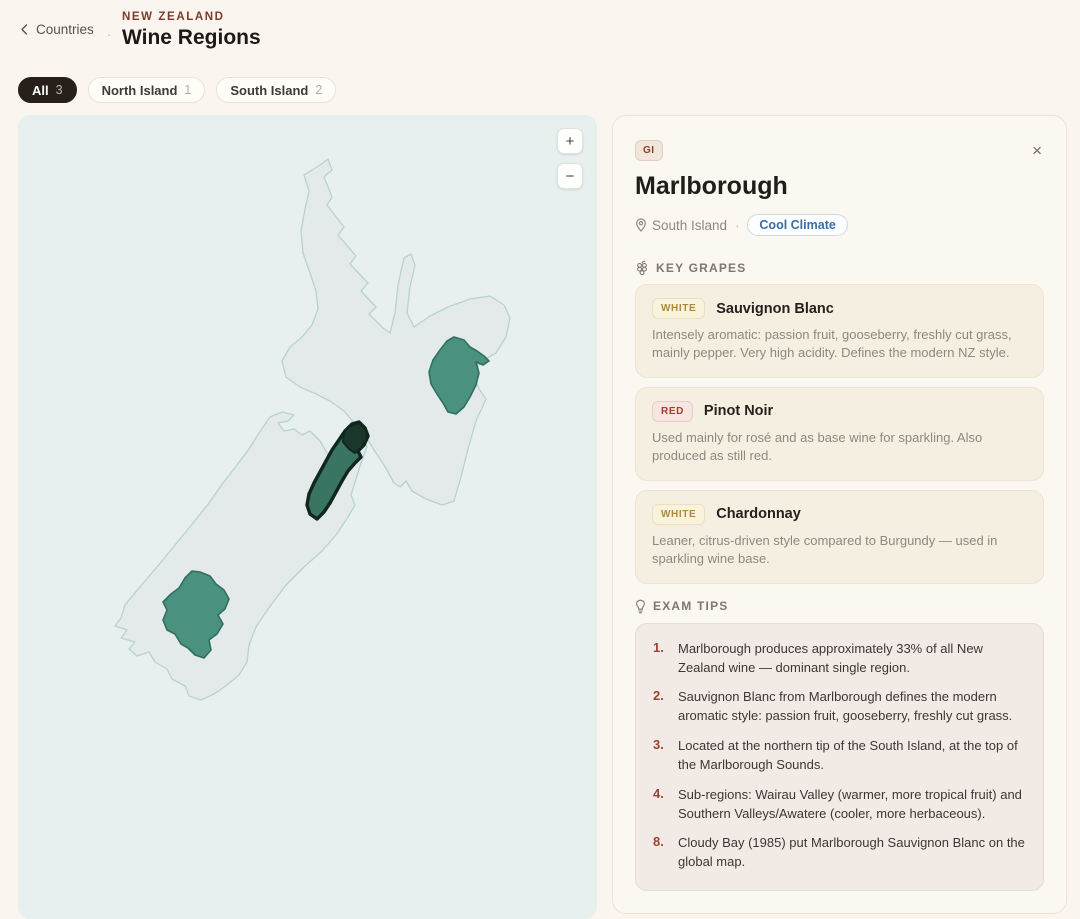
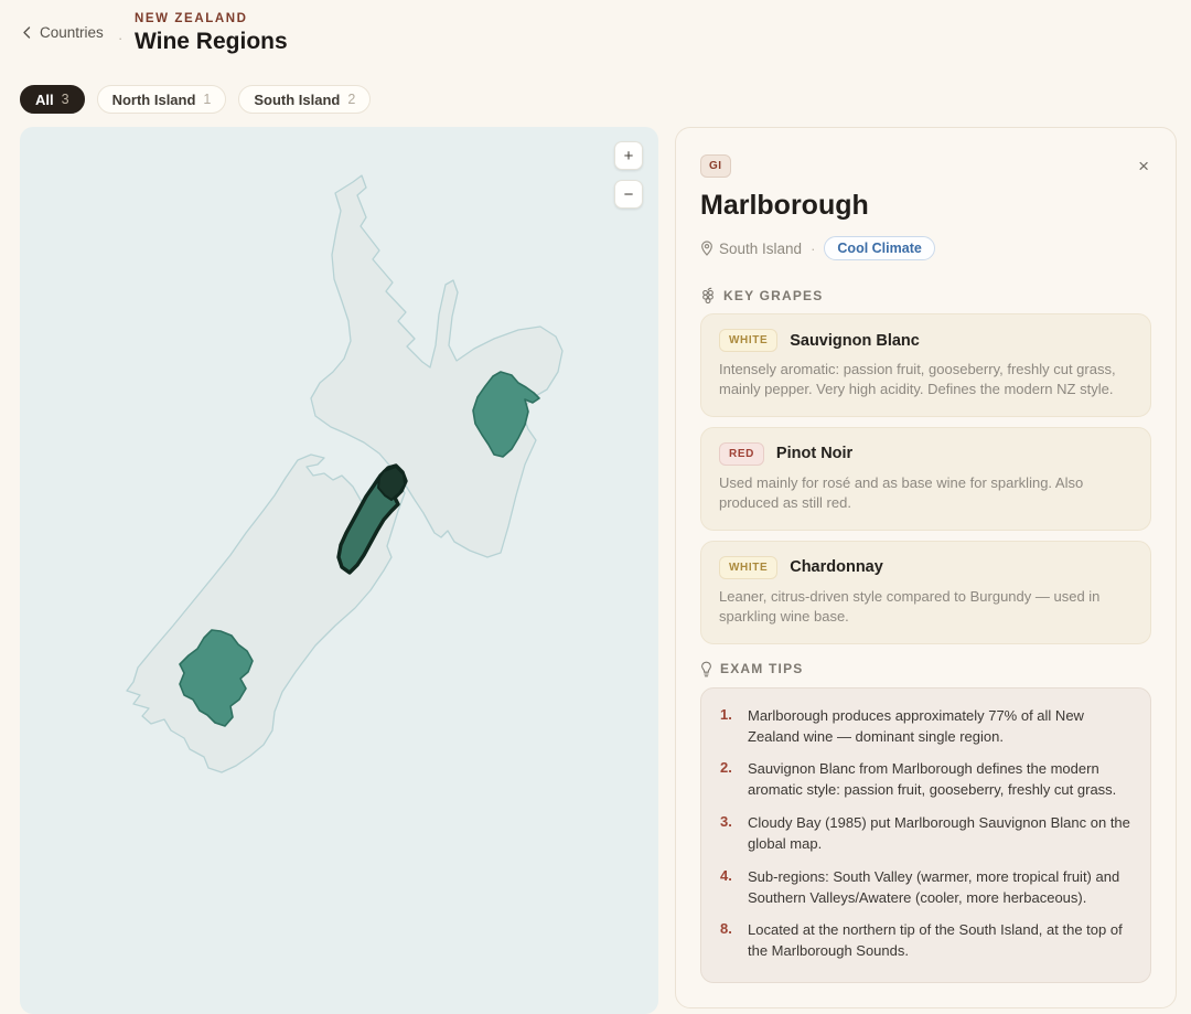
  Countries
  ·
  NEW ZEALAND
  Wine Regions
  All
  3
  North Island
  1
  South Island
  2
  +
  −
  GI
  ×
  Marlborough
  South Island
  ·
  Cool Climate
  KEY GRAPES
  WHITE
  Sauvignon Blanc
  Intensely aromatic: passion fruit, gooseberry, freshly cut grass, mainly pepper. Very high acidity. Defines the modern NZ style.
  RED
  Pinot Noir
  Used mainly for rosé and as base wine for sparkling. Also produced as still red.
  WHITE
  Chardonnay
  Leaner, citrus-driven style compared to Burgundy — used in sparkling wine base.
  EXAM TIPS
  1.
- Marlborough produces approximately 33% of all New Zealand wine — dominant single region.
+ Marlborough produces approximately 77% of all New Zealand wine — dominant single region.
  2.
  Sauvignon Blanc from Marlborough defines the modern aromatic style: passion fruit, gooseberry, freshly cut grass.
  3.
- Located at the northern tip of the South Island, at the top of the Marlborough Sounds.
+ Cloudy Bay (1985) put Marlborough Sauvignon Blanc on the global map.
  4.
- Sub-regions: Wairau Valley (warmer, more tropical fruit) and Southern Valleys/Awatere (cooler, more herbaceous).
+ Sub-regions: South Valley (warmer, more tropical fruit) and Southern Valleys/Awatere (cooler, more herbaceous).
  8.
- Cloudy Bay (1985) put Marlborough Sauvignon Blanc on the global map.
+ Located at the northern tip of the South Island, at the top of the Marlborough Sounds.
